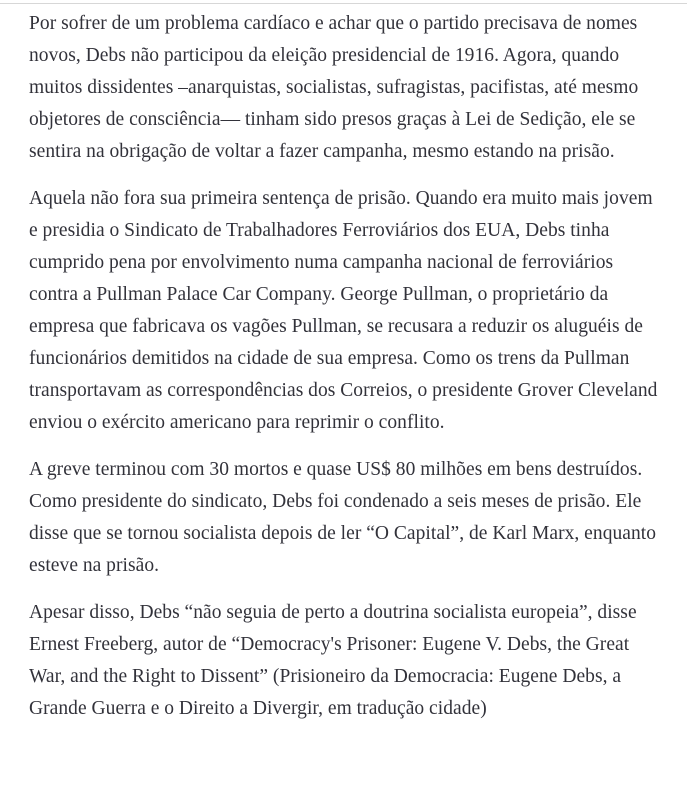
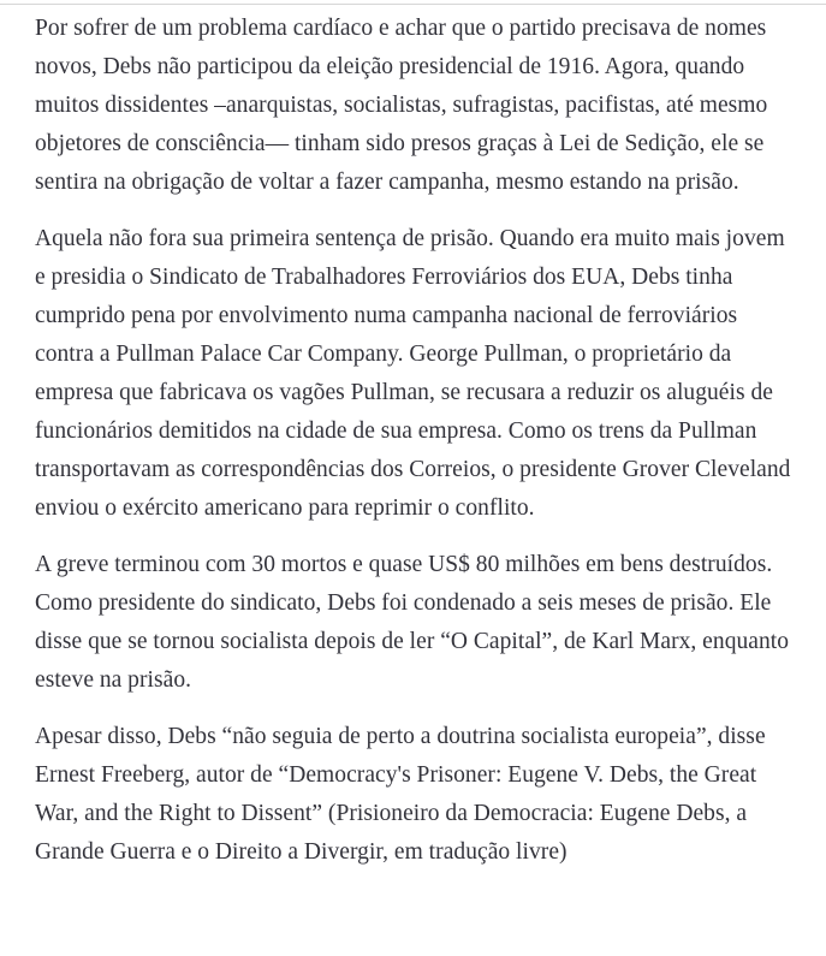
  Por sofrer de um problema cardíaco e achar que o partido precisava de nomes novos, Debs não participou da eleição presidencial de 1916. Agora, quando muitos dissidentes –anarquistas, socialistas, sufragistas, pacifistas, até mesmo objetores de consciência— tinham sido presos graças à Lei de Sedição, ele se sentira na obrigação de voltar a fazer campanha, mesmo estando na prisão.
  Aquela não fora sua primeira sentença de prisão. Quando era muito mais jovem e presidia o Sindicato de Trabalhadores Ferroviários dos EUA, Debs tinha cumprido pena por envolvimento numa campanha nacional de ferroviários contra a Pullman Palace Car Company. George Pullman, o proprietário da empresa que fabricava os vagões Pullman, se recusara a reduzir os aluguéis de funcionários demitidos na cidade de sua empresa. Como os trens da Pullman transportavam as correspondências dos Correios, o presidente Grover Cleveland enviou o exército americano para reprimir o conflito.
  A greve terminou com 30 mortos e quase US$ 80 milhões em bens destruídos. Como presidente do sindicato, Debs foi condenado a seis meses de prisão. Ele disse que se tornou socialista depois de ler “O Capital”, de Karl Marx, enquanto esteve na prisão.
- Apesar disso, Debs “não seguia de perto a doutrina socialista europeia”, disse Ernest Freeberg, autor de “Democracy's Prisoner: Eugene V. Debs, the Great War, and the Right to Dissent” (Prisioneiro da Democracia: Eugene Debs, a Grande Guerra e o Direito a Divergir, em tradução cidade)
+ Apesar disso, Debs “não seguia de perto a doutrina socialista europeia”, disse Ernest Freeberg, autor de “Democracy's Prisoner: Eugene V. Debs, the Great War, and the Right to Dissent” (Prisioneiro da Democracia: Eugene Debs, a Grande Guerra e o Direito a Divergir, em tradução livre)
